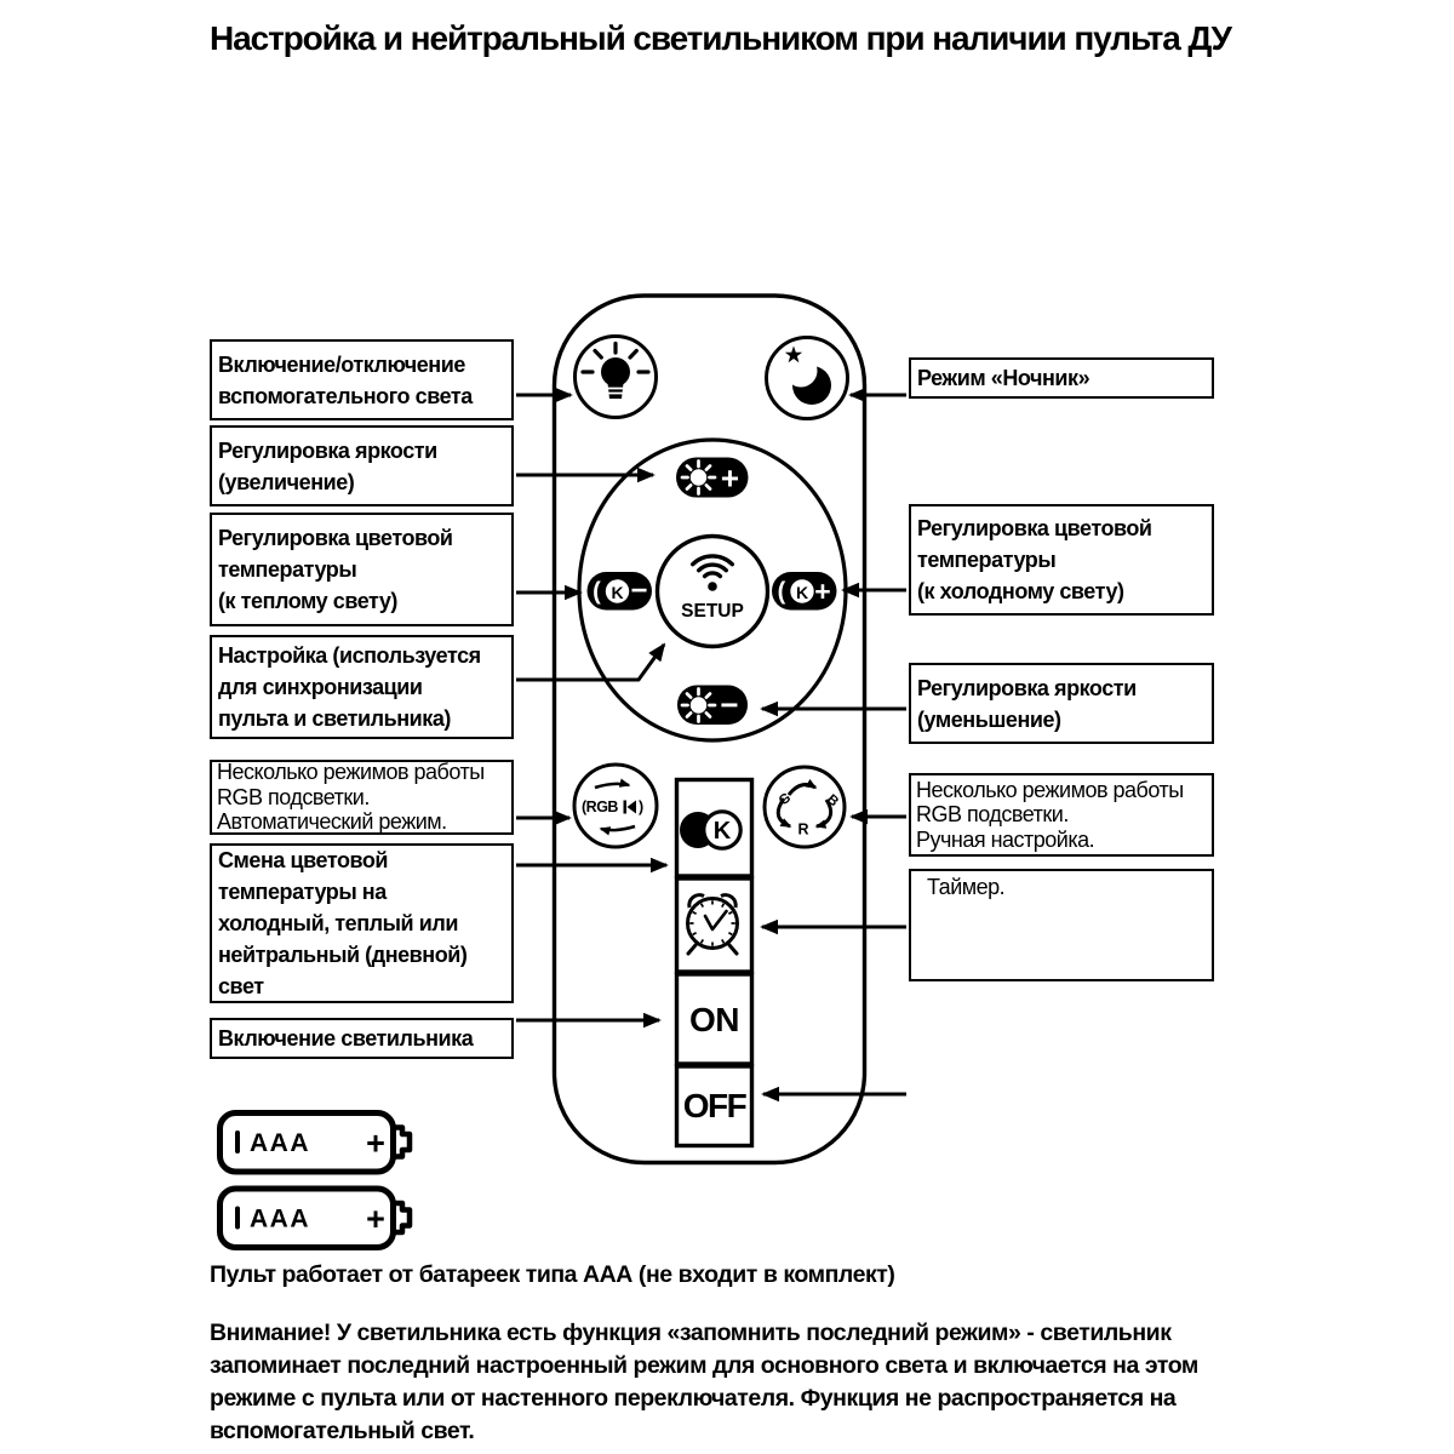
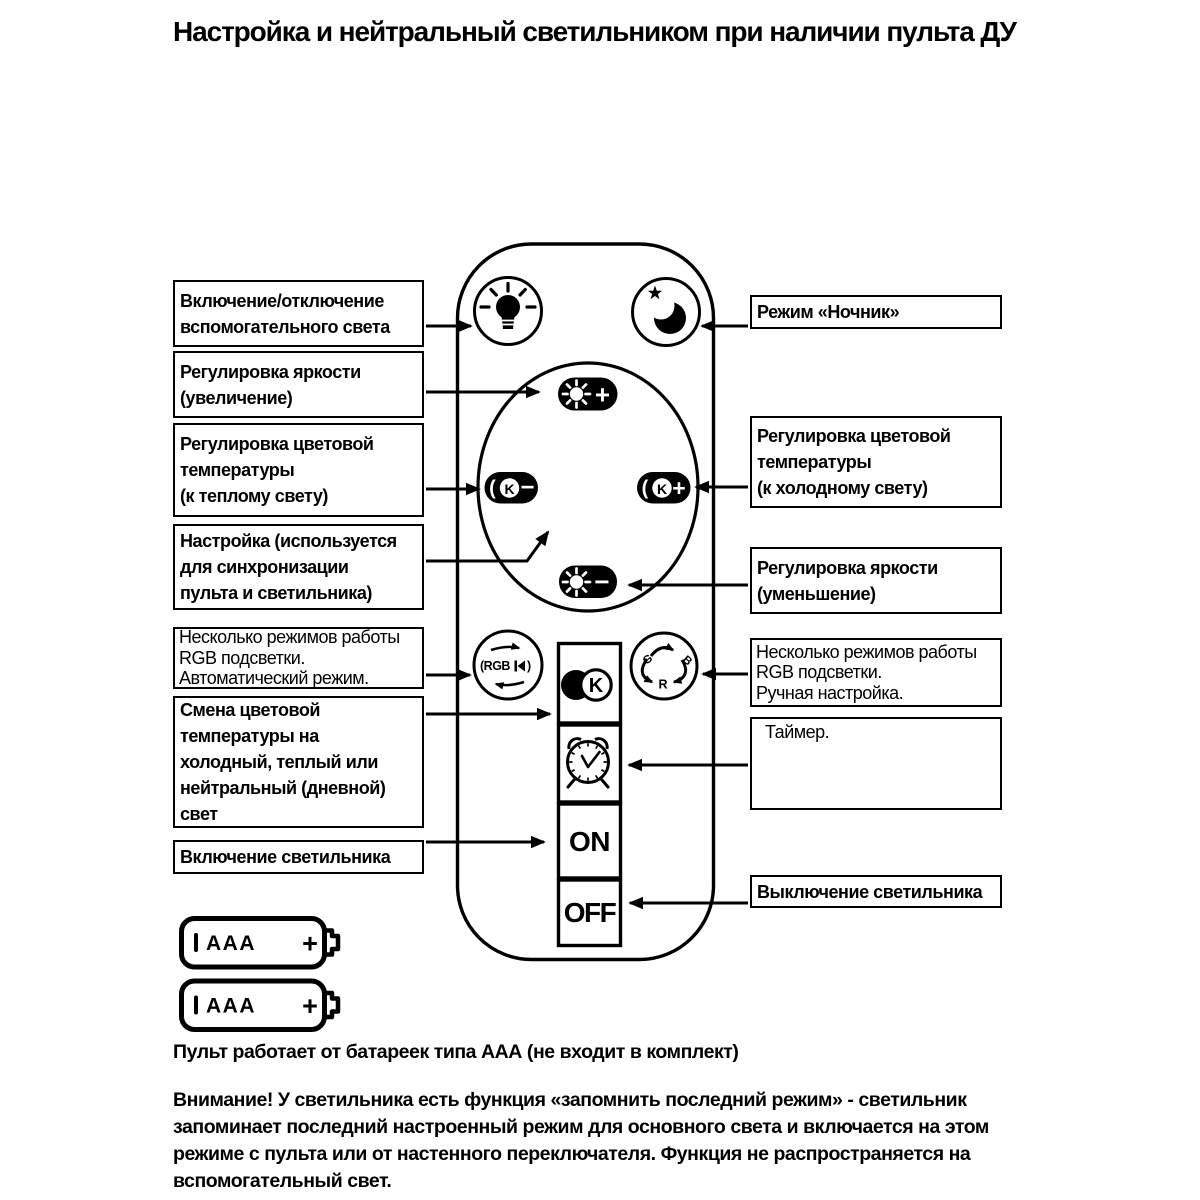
  Настройка и нейтральный светильником при наличии пульта ДУ
  +
  (
  K
  −
  (
  K
  +
  −
- SETUP
  (RGB
  )
  R
  K
  ON
  OFF
  AAA
  +
  AAA
  +
  Включение/отключение
  вспомогательного света
  Регулировка яркости
  (увеличение)
  Регулировка цветовой
  температуры
  (к теплому свету)
  Настройка (используется
  для синхронизации
  пульта и светильника)
  Несколько режимов работы
  RGB подсветки.
  Автоматический режим.
  Смена цветовой
  температуры на
  холодный, теплый или
  нейтральный (дневной)
  свет
  Включение светильника
  Режим «Ночник»
  Регулировка цветовой
  температуры
  (к холодному свету)
  Регулировка яркости
  (уменьшение)
  Несколько режимов работы
  RGB подсветки.
  Ручная настройка.
  Таймер.
+ Выключение светильника
  Пульт работает от батареек типа ААА (не входит в комплект)
  Внимание! У светильника есть функция «запомнить последний режим» - светильник запоминает последний настроенный режим для основного света и включается на этом режиме с пульта или от настенного переключателя. Функция не распространяется на вспомогательный свет.
